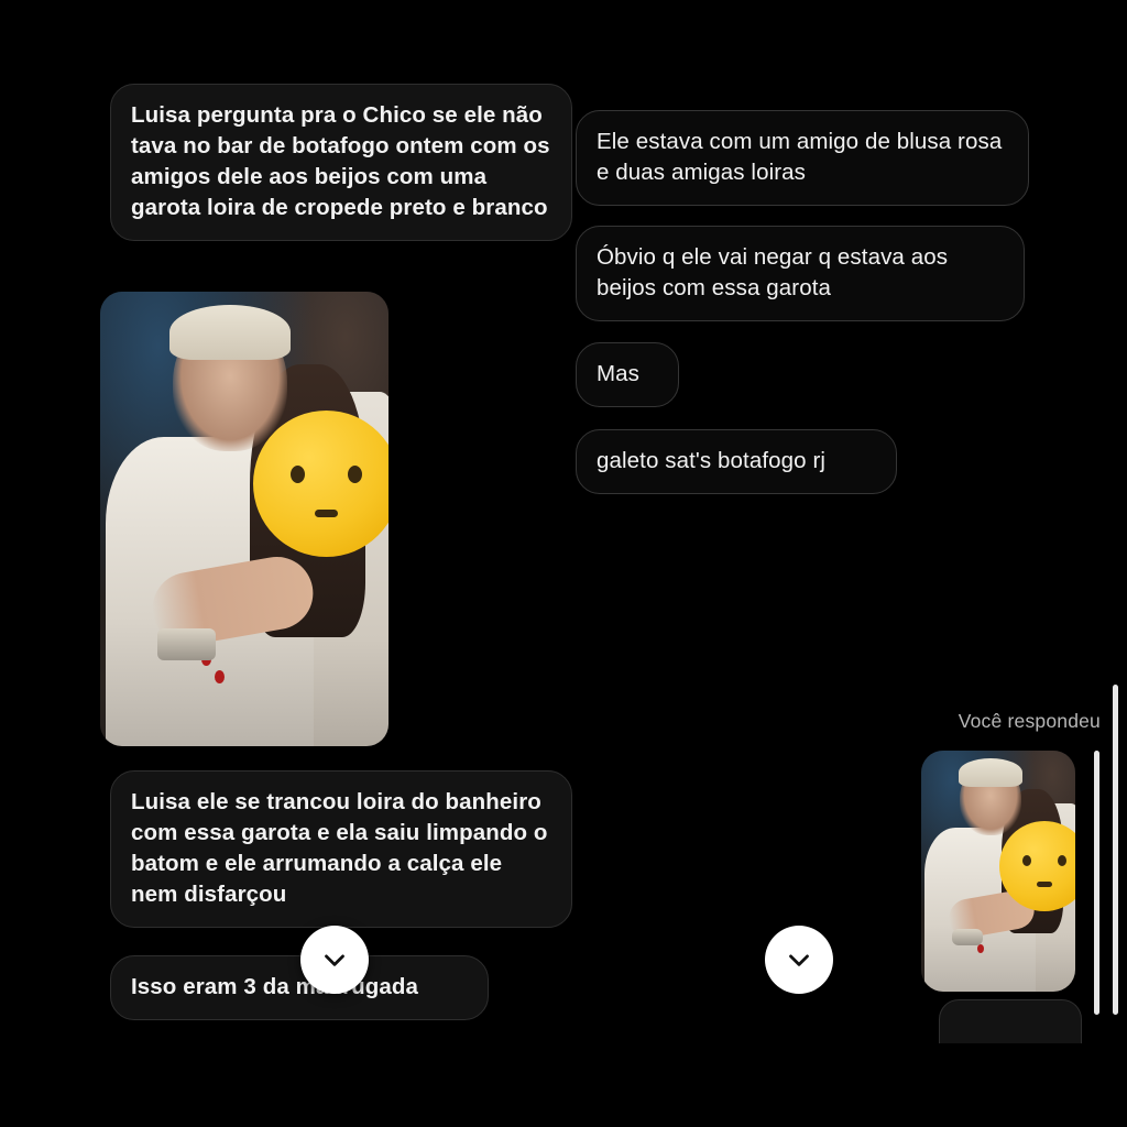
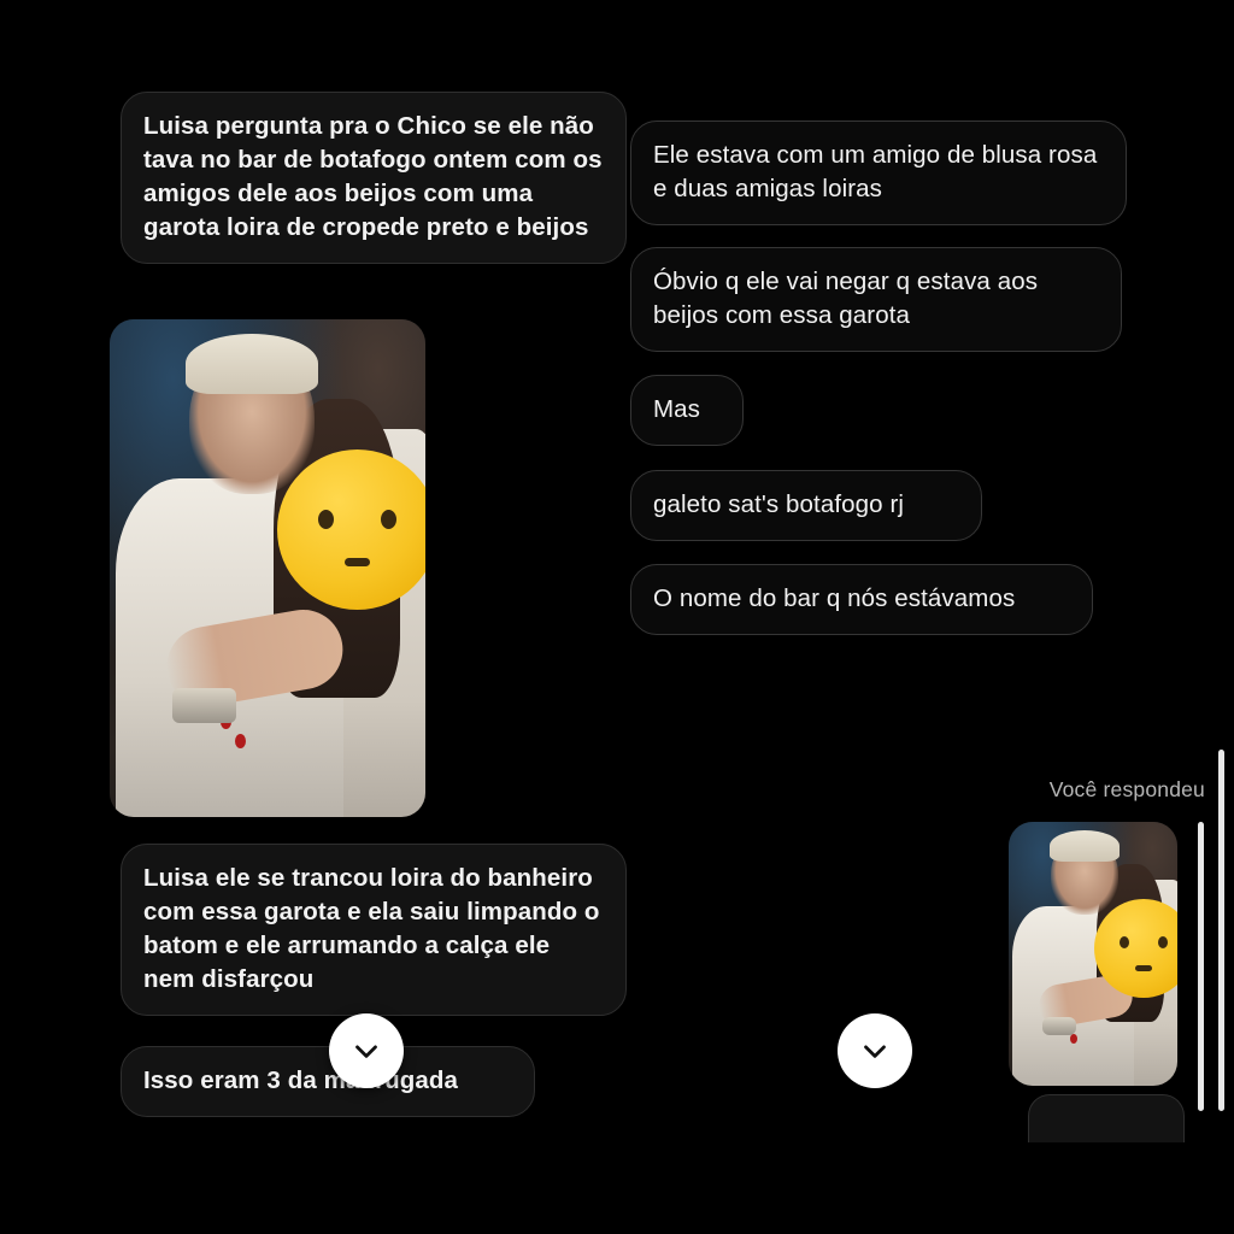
- Luisa pergunta pra o Chico se ele não tava no bar de botafogo ontem com os amigos dele aos beijos com uma garota loira de cropede preto e branco
+ Luisa pergunta pra o Chico se ele não tava no bar de botafogo ontem com os amigos dele aos beijos com uma garota loira de cropede preto e beijos
  Luisa ele se trancou loira do banheiro com essa garota e ela saiu limpando o batom e ele arrumando a calça ele nem disfarçou
  Isso eram 3 da mugada
  Ele estava com um amigo de blusa rosa e duas amigas loiras
  Óbvio q ele vai negar q estava aos beijos com essa garota
  Mas
  galeto sat's botafogo rj
+ O nome do bar q nós estávamos
  Você respondeu
